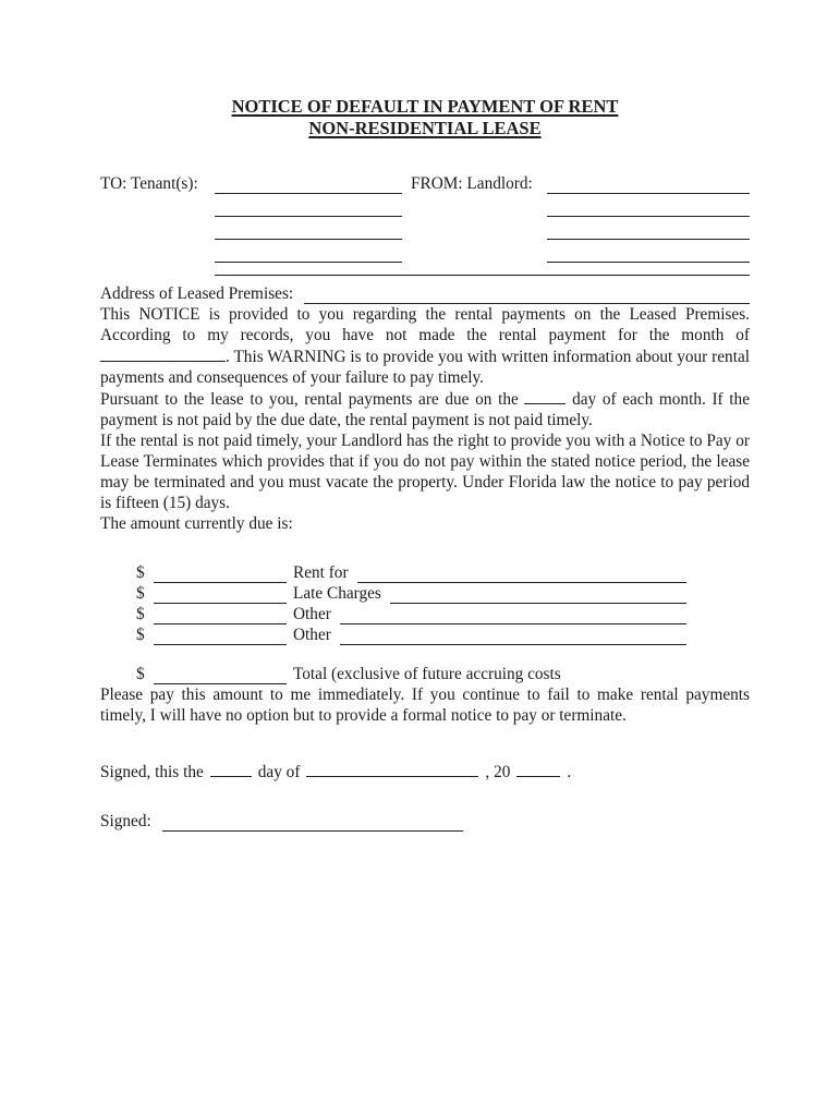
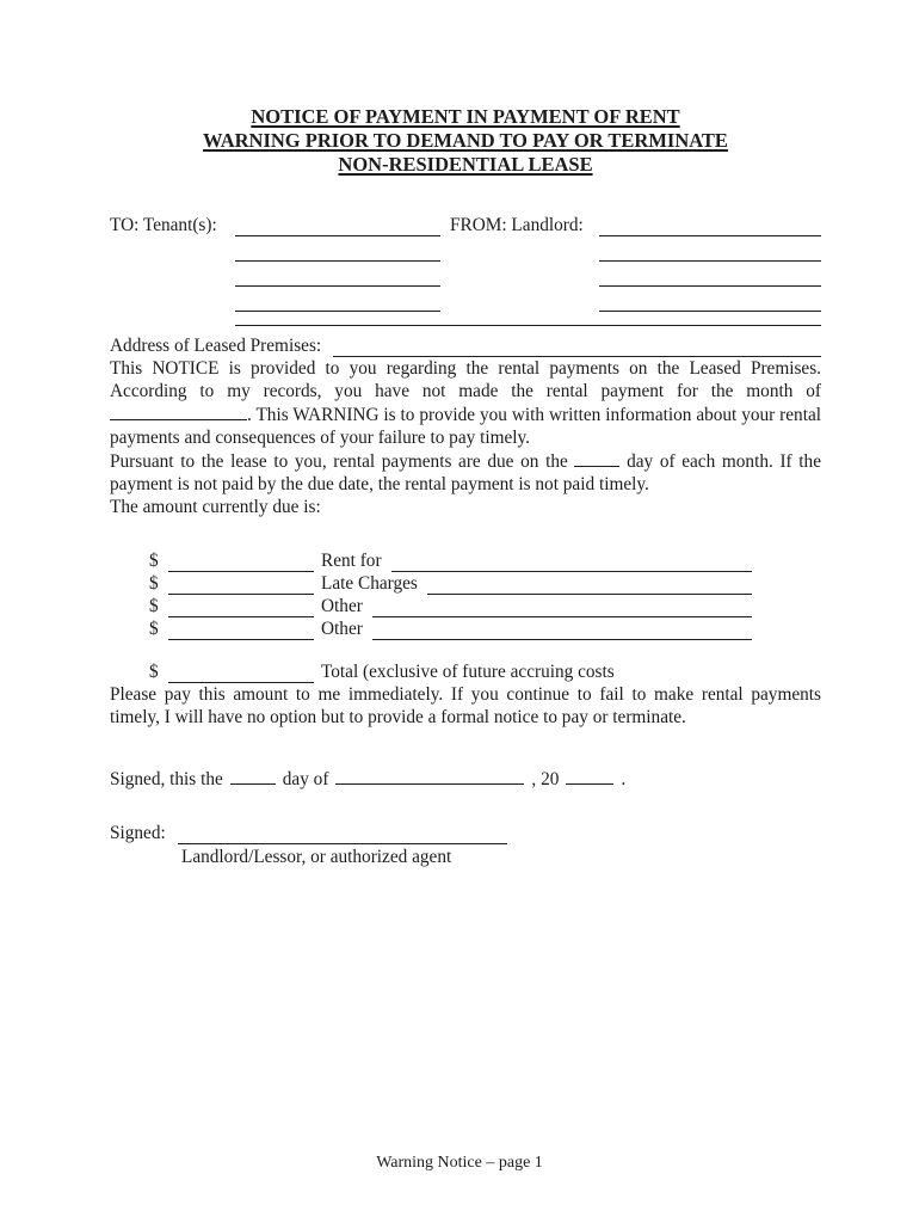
- NOTICE OF DEFAULT IN PAYMENT OF RENT
+ NOTICE OF PAYMENT IN PAYMENT OF RENT
+ WARNING PRIOR TO DEMAND TO PAY OR TERMINATE
  NON-RESIDENTIAL LEASE
  TO: Tenant(s):
  FROM: Landlord:
  Address of Leased Premises:
  This NOTICE is provided to you regarding the rental payments on the Leased Premises. According to my records, you have not made the rental payment for the month of . This WARNING is to provide you with written information about your rental payments and consequences of your failure to pay timely.
  Pursuant to the lease to you, rental payments are due on the day of each month. If the payment is not paid by the due date, the rental payment is not paid timely.
- If the rental is not paid timely, your Landlord has the right to provide you with a Notice to Pay or Lease Terminates which provides that if you do not pay within the stated notice period, the lease may be terminated and you must vacate the property. Under Florida law the notice to pay period is fifteen (15) days.
  The amount currently due is:
  $
  Rent for
  $
  Late Charges
  $
  Other
  $
  Other
  $
  Total (exclusive of future accruing costs
  Please pay this amount to me immediately. If you continue to fail to make rental payments timely, I will have no option but to provide a formal notice to pay or terminate.
  Signed, this the day of , 20 .
  Signed:
+ Landlord/Lessor, or authorized agent
+ Warning Notice – page 1
